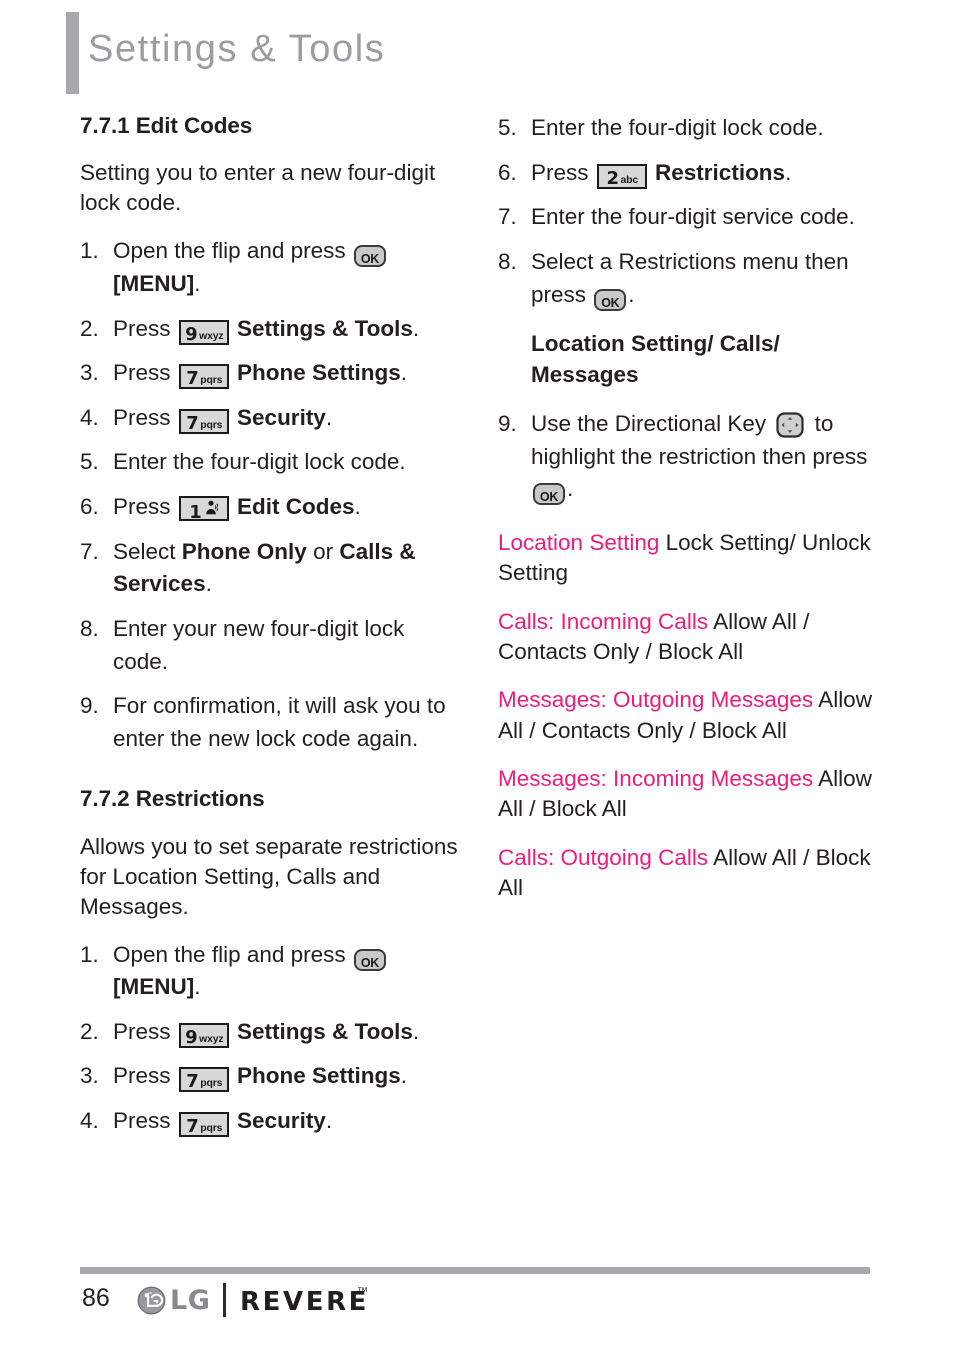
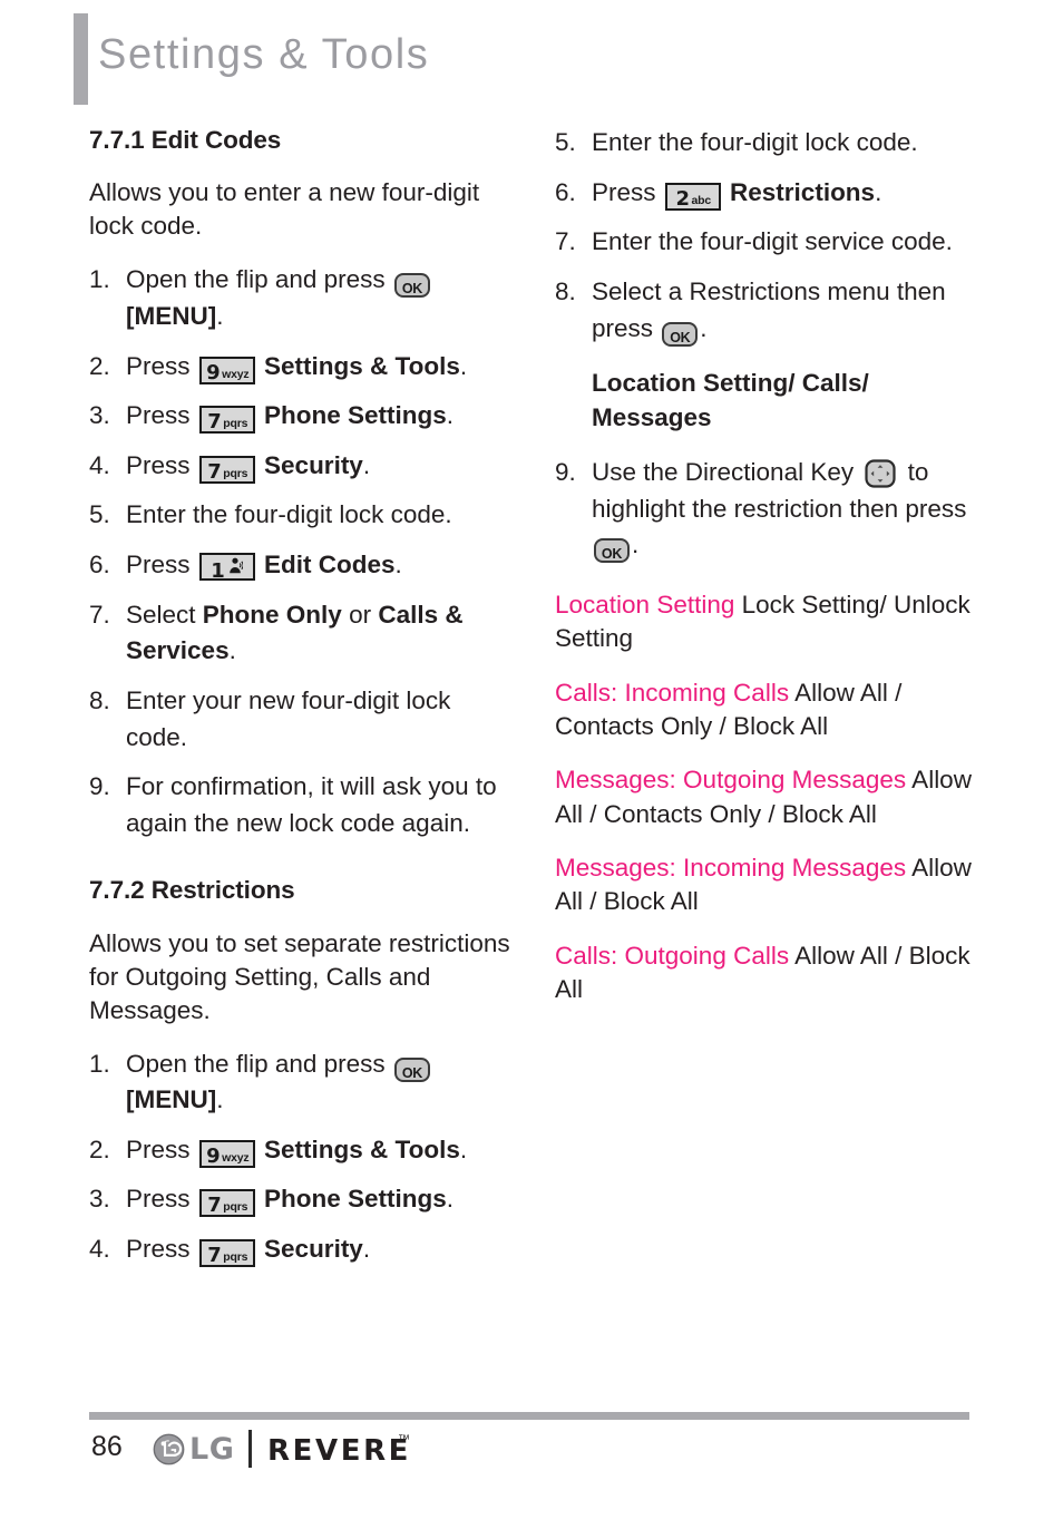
  Settings & Tools
  7.7.1 Edit Codes
- Setting you to enter a new four-digit lock code.
+ Allows you to enter a new four-digit lock code.
  1.
  Open the flip and press OK [MENU].
  2.
  Press 9 wxyz Settings & Tools.
  3.
  Press 7 pqrs Phone Settings.
  4.
  Press 7 pqrs Security.
  5.
  Enter the four-digit lock code.
  6.
  Press 1 Edit Codes.
  7.
  Select Phone Only or Calls & Services.
  8.
  Enter your new four-digit lock code.
  9.
- For confirmation, it will ask you to enter the new lock code again.
+ For confirmation, it will ask you to again the new lock code again.
  7.7.2 Restrictions
- Allows you to set separate restrictions for Location Setting, Calls and Messages.
+ Allows you to set separate restrictions for Outgoing Setting, Calls and Messages.
  1.
  Open the flip and press OK [MENU].
  2.
  Press 9 wxyz Settings & Tools.
  3.
  Press 7 pqrs Phone Settings.
  4.
  Press 7 pqrs Security.
  5.
  Enter the four-digit lock code.
  6.
  Press 2 abc Restrictions.
  7.
  Enter the four-digit service code.
  8.
  Select a Restrictions menu then press OK.
  Location Setting/ Calls/ Messages
  9.
  Use the Directional Key to highlight the restriction then press OK.
  Location Setting Lock Setting/ Unlock Setting
  Calls: Incoming Calls Allow All / Contacts Only / Block All
  Messages: Outgoing Messages Allow All / Contacts Only / Block All
  Messages: Incoming Messages Allow All / Block All
  Calls: Outgoing Calls Allow All / Block All
  86
  LG
  REVERE
  ™
